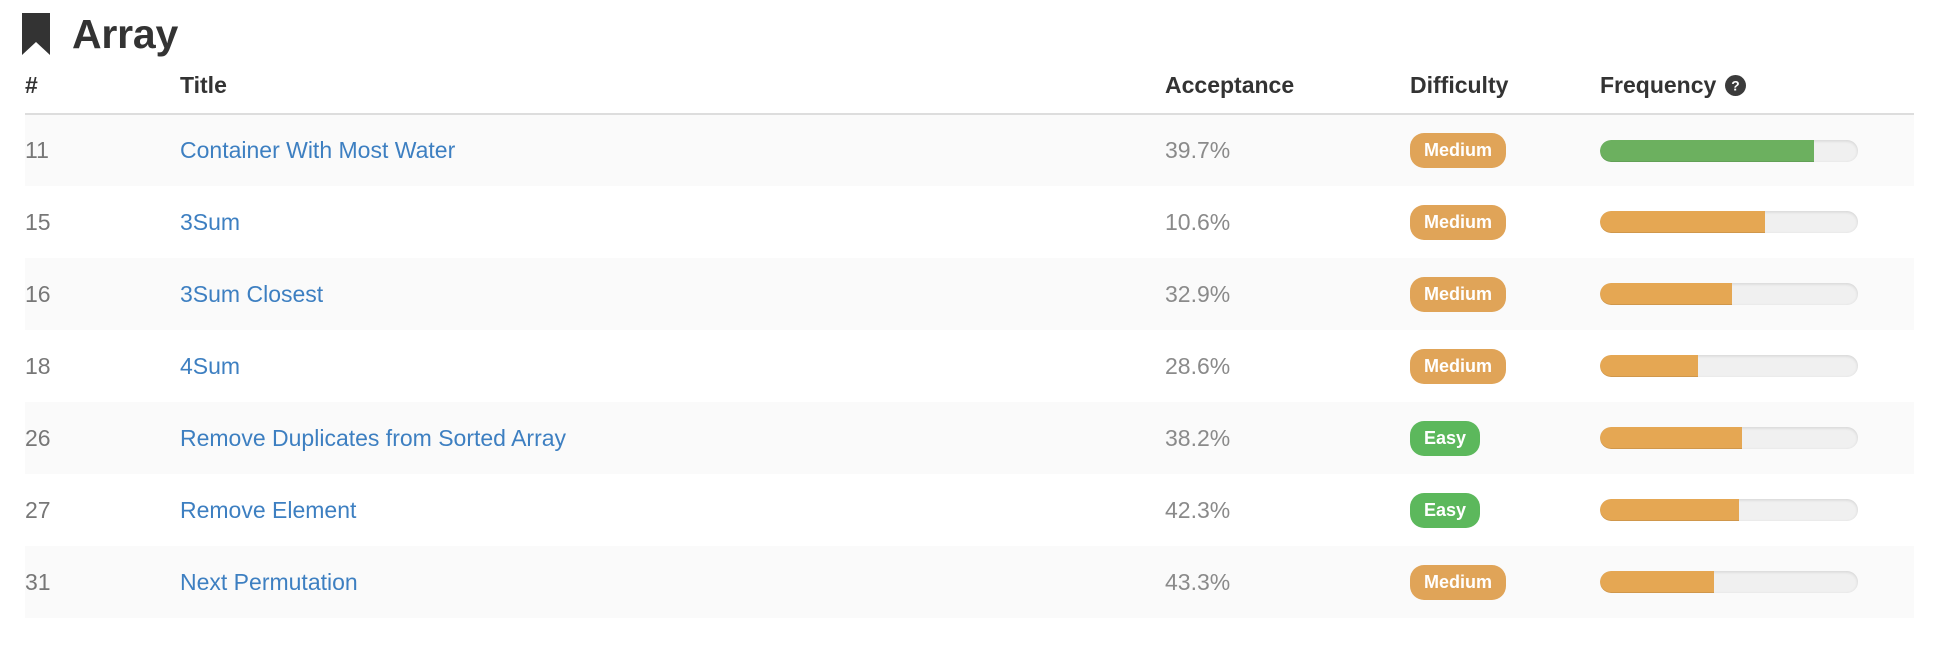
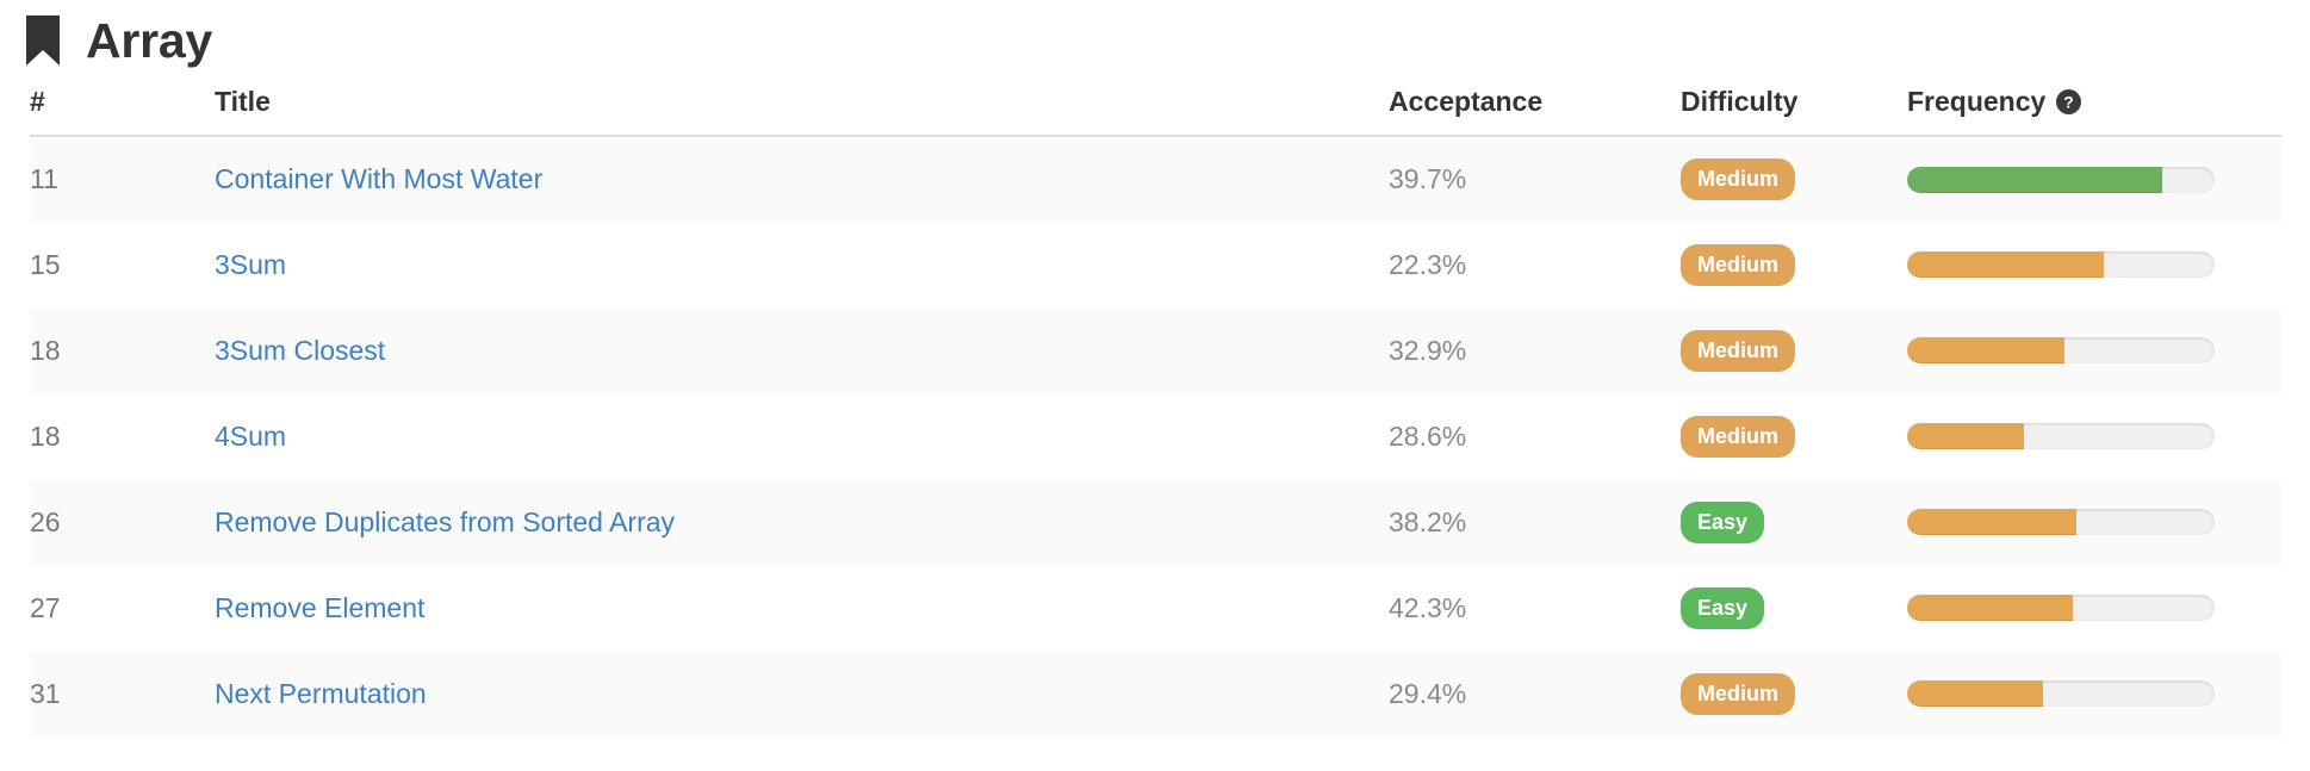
  Array
  #	Title	Acceptance	Difficulty	Frequency ?
  11	Container With Most Water	39.7%	Medium
- 15	3Sum	10.6%	Medium
+ 15	3Sum	22.3%	Medium
- 16	3Sum Closest	32.9%	Medium
+ 18	3Sum Closest	32.9%	Medium
  18	4Sum	28.6%	Medium
  26	Remove Duplicates from Sorted Array	38.2%	Easy
  27	Remove Element	42.3%	Easy
- 31	Next Permutation	43.3%	Medium
+ 31	Next Permutation	29.4%	Medium
